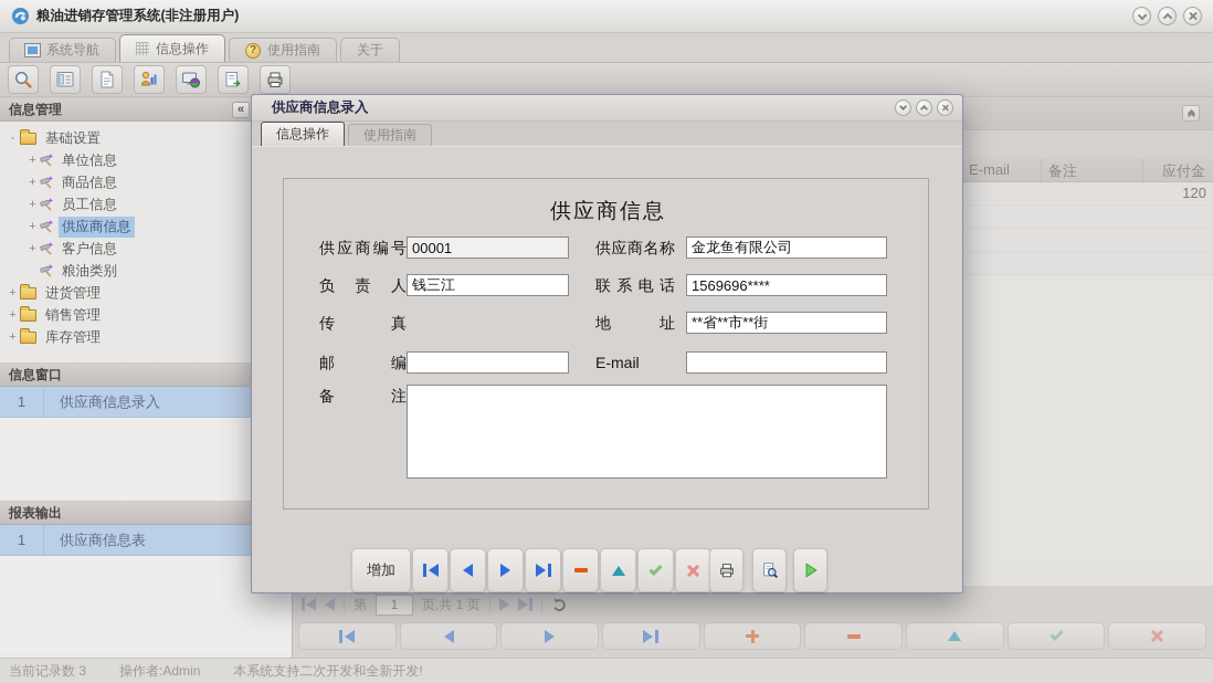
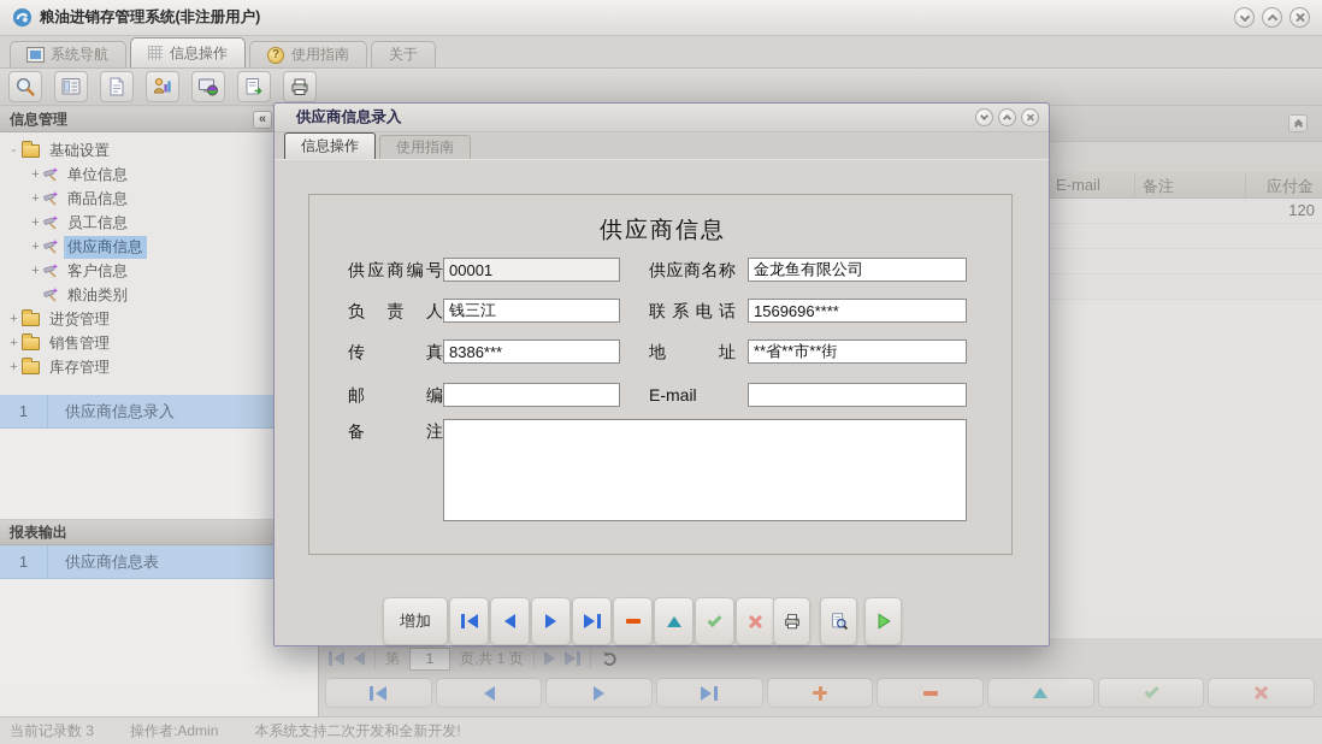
  粮油进销存管理系统(非注册用户)
  系统导航
  信息操作
  ?
  使用指南
  关于
  E-mail
  备注
  应付金
  120
  第
  1
  页,共 1 页
  信息管理
  «
  -
  基础设置
  +
  单位信息
  +
  商品信息
  +
  员工信息
  +
  供应商信息
  +
  客户信息
  粮油类别
  +
  进货管理
  +
  销售管理
  +
  库存管理
- 信息窗口
  1
  供应商信息录入
  报表输出
  1
  供应商信息表
  供应商信息录入
  信息操作
  使用指南
  供应商信息
  供应商编号
  00001
  供应商名称
  金龙鱼有限公司
  负责人
  钱三江
  联系电话
  1569696****
  传真
+ 8386***
  地址
  **省**市**街
  邮编
  E-mail
  备注
  增加
  当前记录数 3
  操作者:Admin
  本系统支持二次开发和全新开发!
